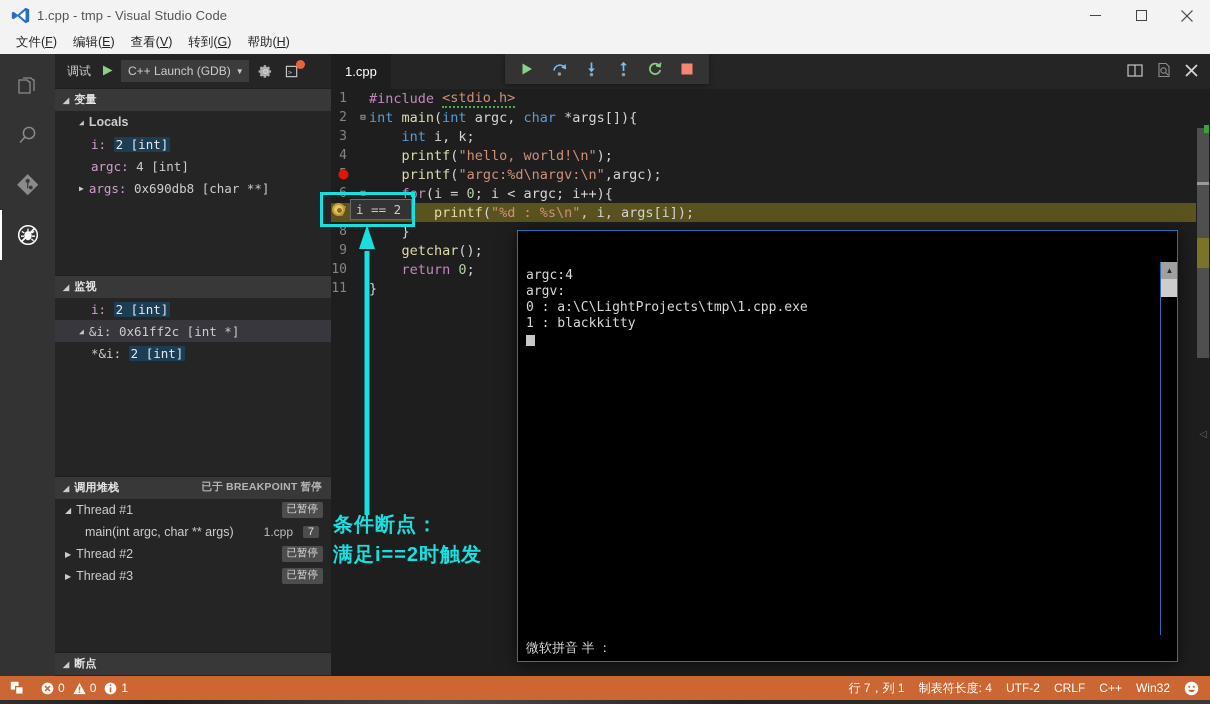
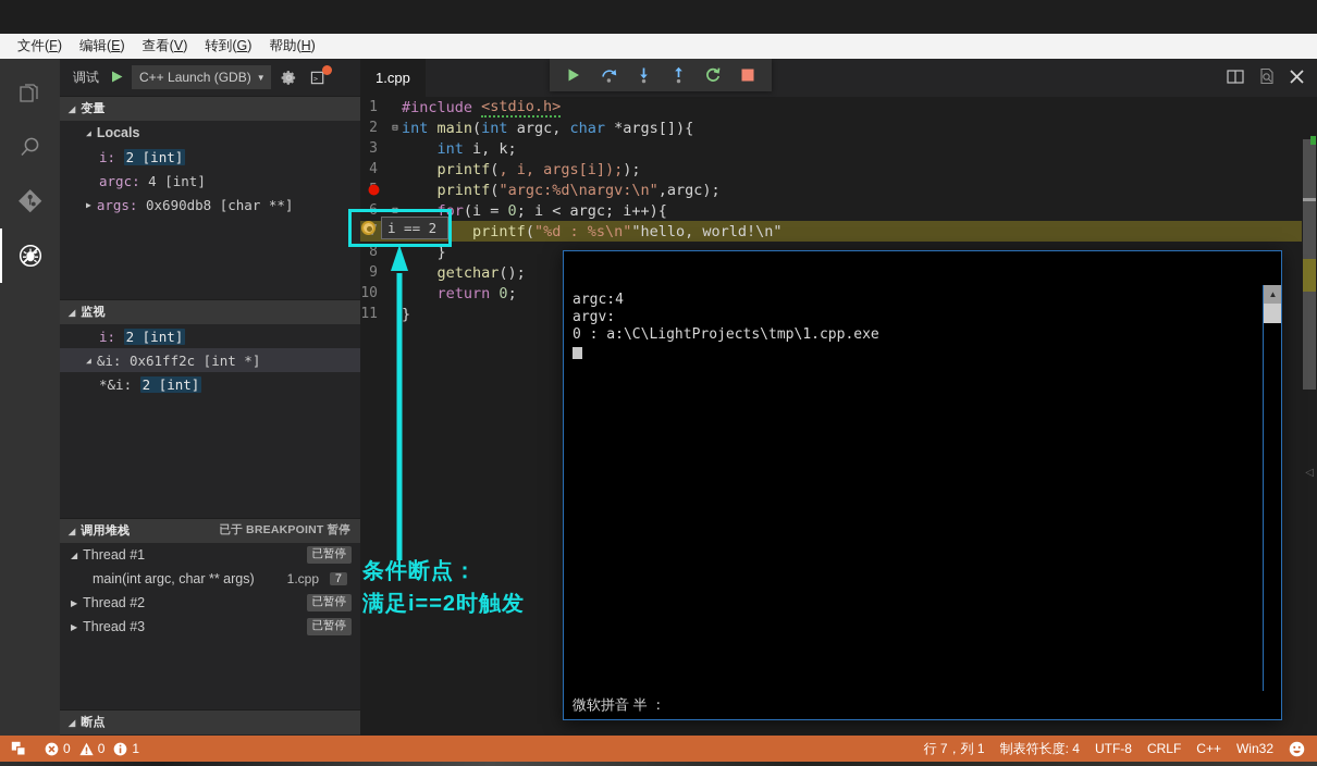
- 1.cpp - tmp - Visual Studio Code
  文件(F)
  编辑(E)
  查看(V)
  转到(G)
  帮助(H)
  调试
  C++ Launch (GDB)
  ▼
  >
  ◢
  变量
  ◢
  Locals
  i:
  2 [int]
  argc:
  4 [int]
  ▶
  args:
  0x690db8 [char **]
  ◢
  监视
  i:
  2 [int]
  ◢
  &i:
  0x61ff2c [int *]
  *&i:
  2 [int]
  ◢
  调用堆栈
  已于 BREAKPOINT 暂停
  ◢
  Thread #1
  已暂停
  main(int argc, char ** args)
  1.cpp
  7
  ▶
  Thread #2
  已暂停
  ▶
  Thread #3
  已暂停
  ◢
  断点
  1.cpp
  1
  #include
  <stdio.h>
  2
  ⊟
  int
  main
  (
  int
  argc,
  char
  *args[]){
  3
  int
  i, k;
  4
  printf
  (
- "hello, world!\n"
+ , i, args[i]);
  );
  printf
  (
  "argc:%d\nargv:\n"
  ,argc);
  6
  ⊟
  for
  (i =
  0
  ; i < argc; i++){
  printf
  (
  "%d : %s\n"
- , i, args[i]);
+ "hello, world!\n"
  8
  }
  9
  getchar
  ();
  10
  return
  0
  ;
  11
  }
  ◁
  i == 2
  条件断点：
  满足i==2时触发
  argc:4
  argv:
  0 : a:\C\LightProjects\tmp\1.cpp.exe
- 1 : blackkitty
  ▲
  微软拼音 半 ：
  0
  0
  1
  行 7，列 1
  制表符长度: 4
- UTF-2
+ UTF-8
  CRLF
  C++
  Win32
